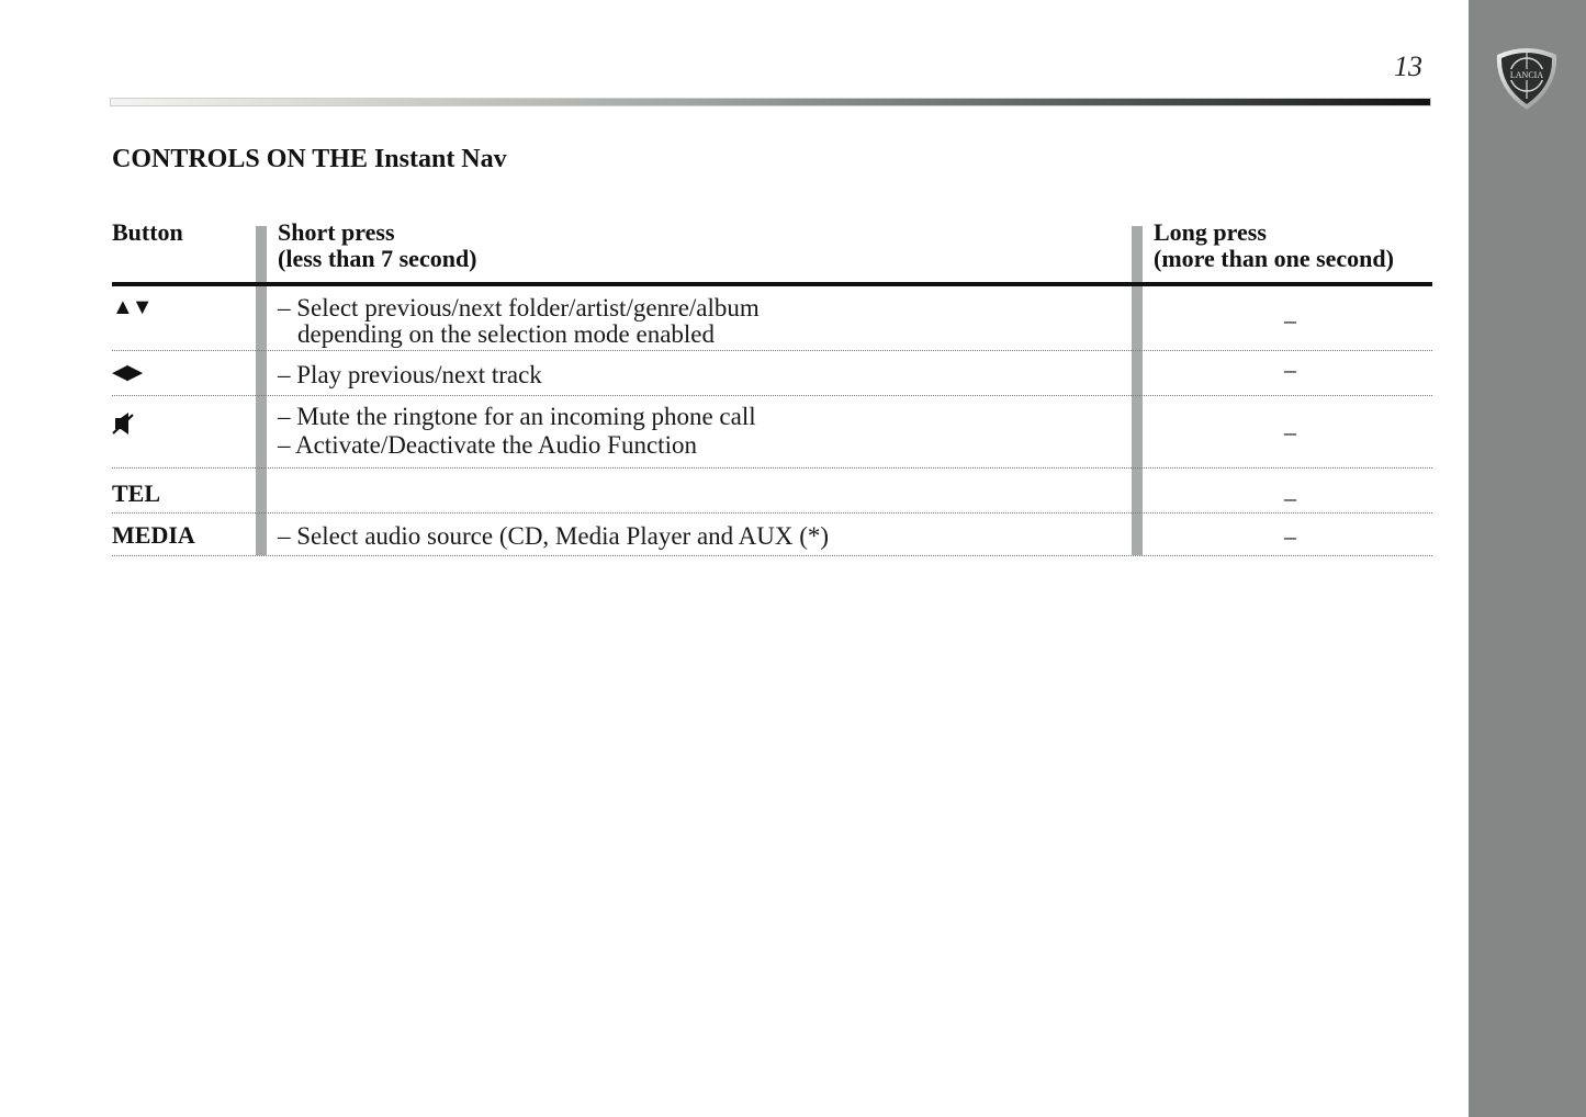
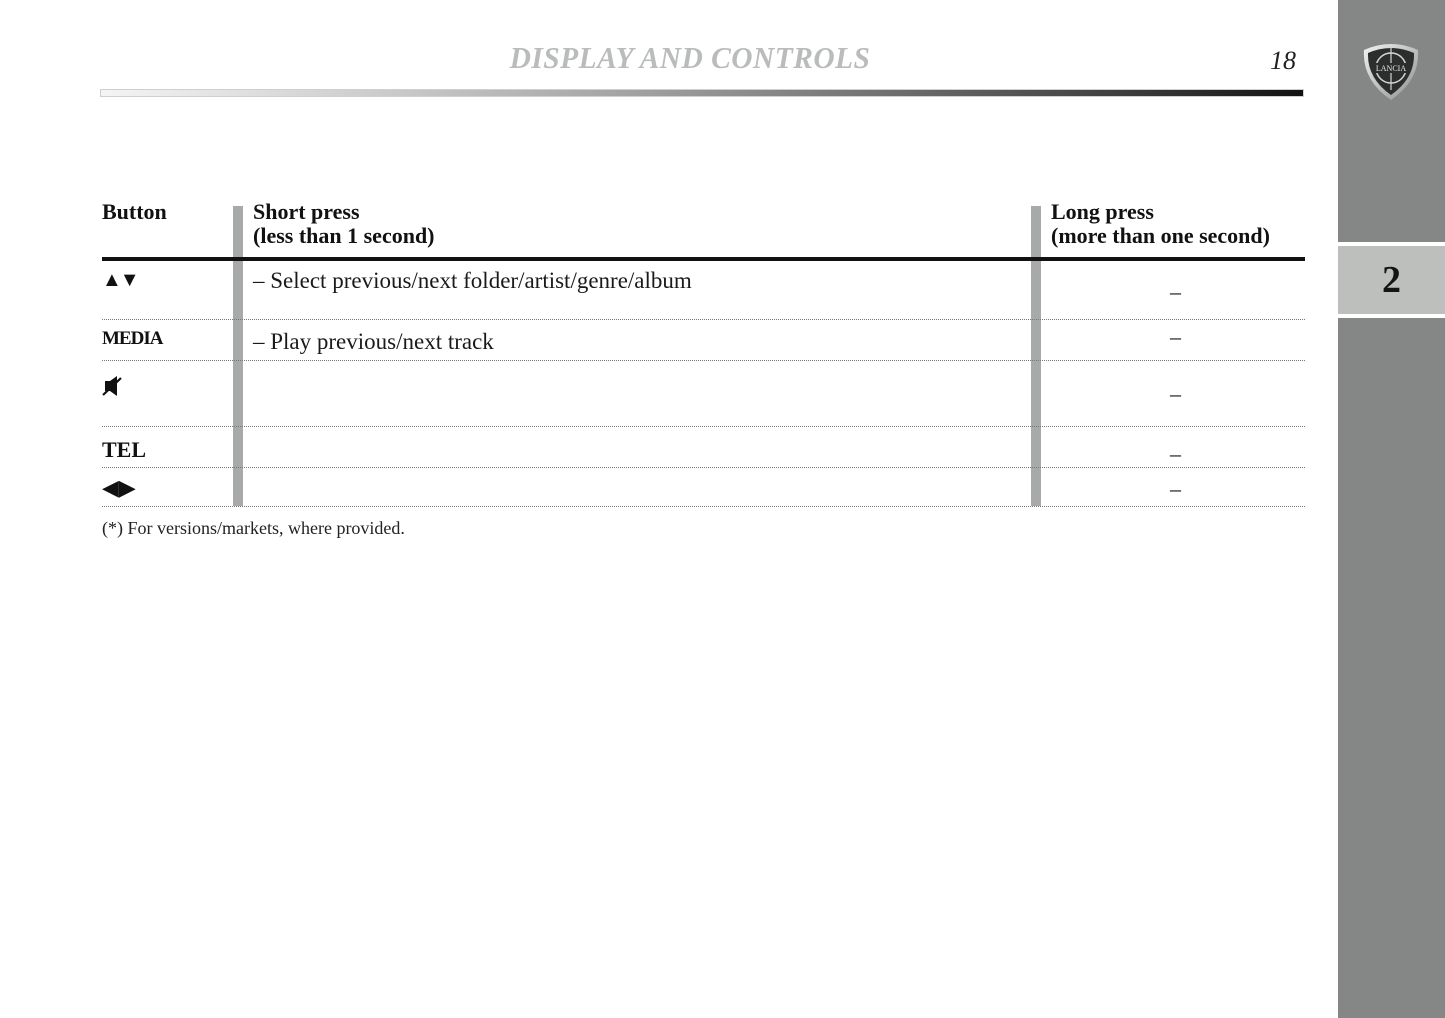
+ DISPLAY AND CONTROLS
- 13
+ 18
- CONTROLS ON THE Instant Nav
  Button
  Short press
- (less than 7 second)
+ (less than 1 second)
  Long press
  (more than one second)
  ▲▼
  – Select previous/next folder/artist/genre/album
- depending on the selection mode enabled
  –
- ◀▶
+ MEDIA
  – Play previous/next track
  –
- – Mute the ringtone for an incoming phone call
- – Activate/Deactivate the Audio Function
  –
  TEL
  –
- MEDIA
+ ◀▶
- – Select audio source (CD, Media Player and AUX (*)
  –
+ (*) For versions/markets, where provided.
  LANCIA
+ 2
